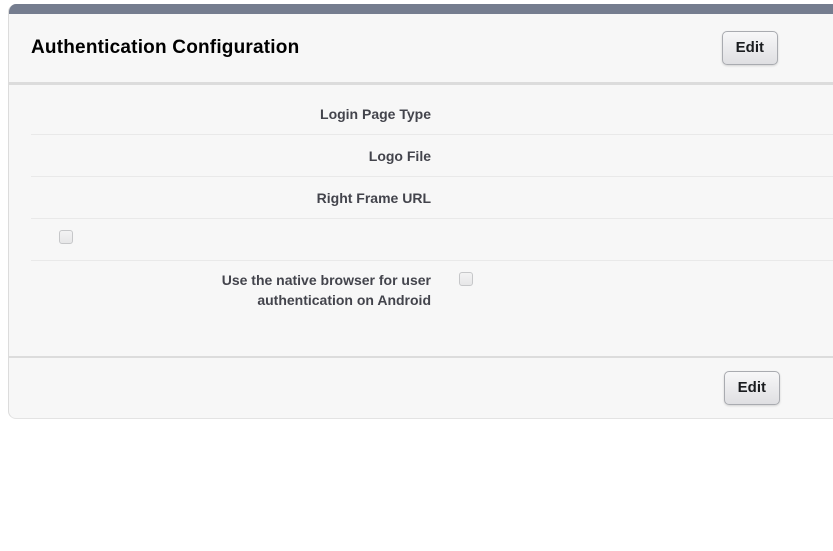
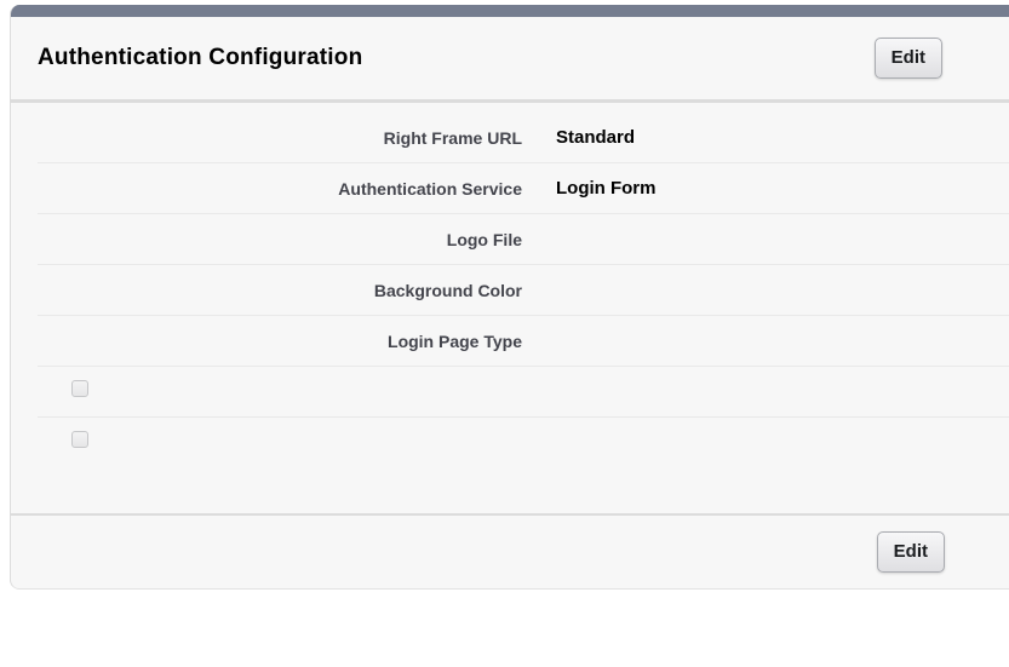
  Authentication Configuration
  Edit
- Login Page Type
+ Right Frame URL
+ Standard
+ Authentication Service
+ Login Form
  Logo File
+ Background Color
- Right Frame URL
+ Login Page Type
- Use the native browser for user authentication on Android
  Edit
